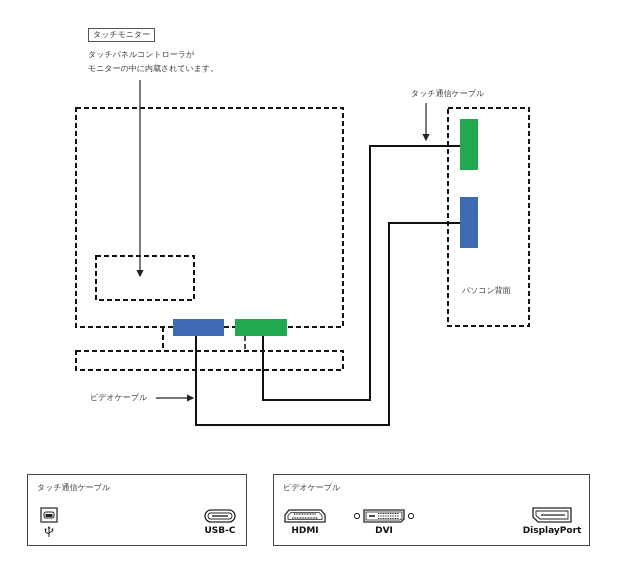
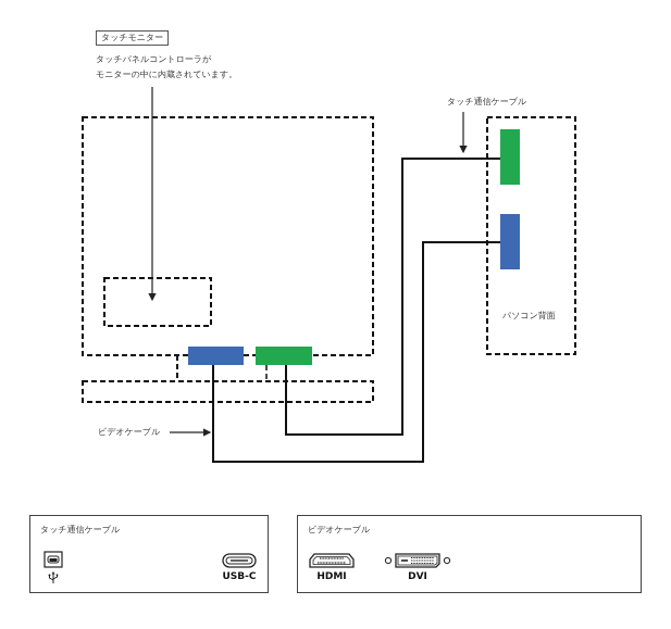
  タッチモニター
  タッチパネルコントローラが
  モニターの中に内蔵されています。
  タッチ通信ケーブル
  パソコン背面
  ビデオケーブル
  タッチ通信ケーブル
  USB-C
  ビデオケーブル
  HDMI
  DVI
- DisplayPort
